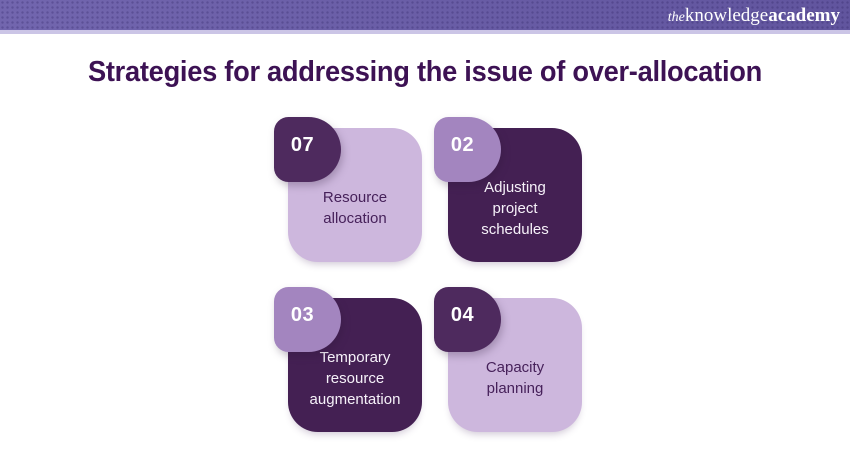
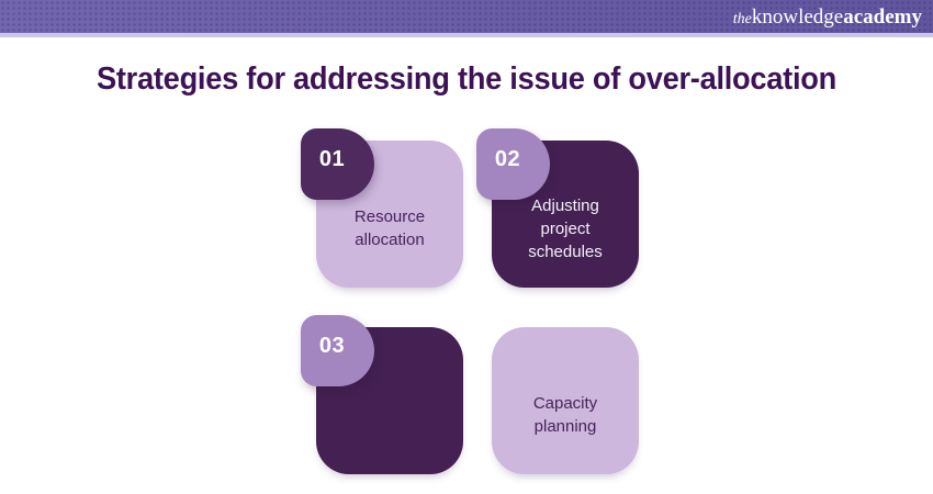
  theknowledgeacademy
  Strategies for addressing the issue of over-allocation
- 07
+ 01
  Resource allocation
  02
  Adjusting project schedules
  03
- Temporary resource augmentation
- 04
  Capacity planning
